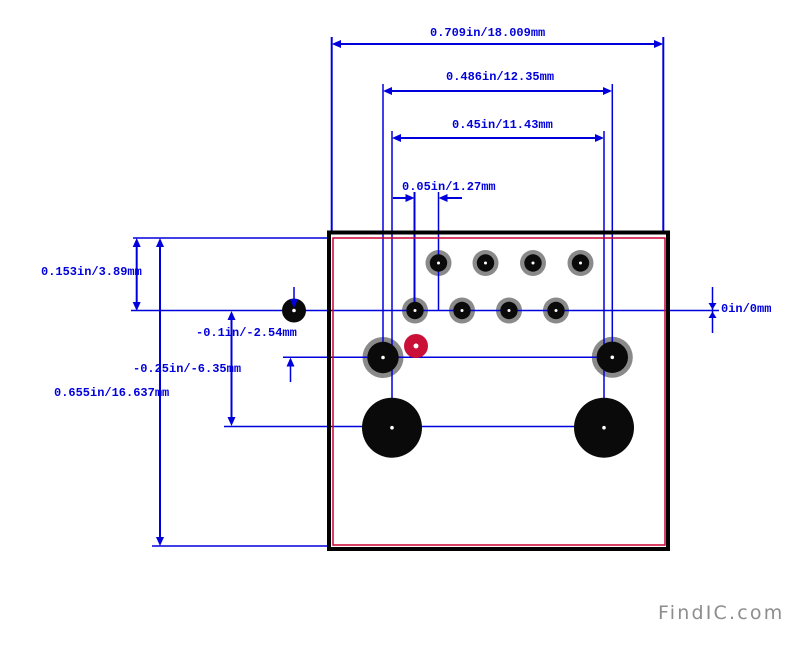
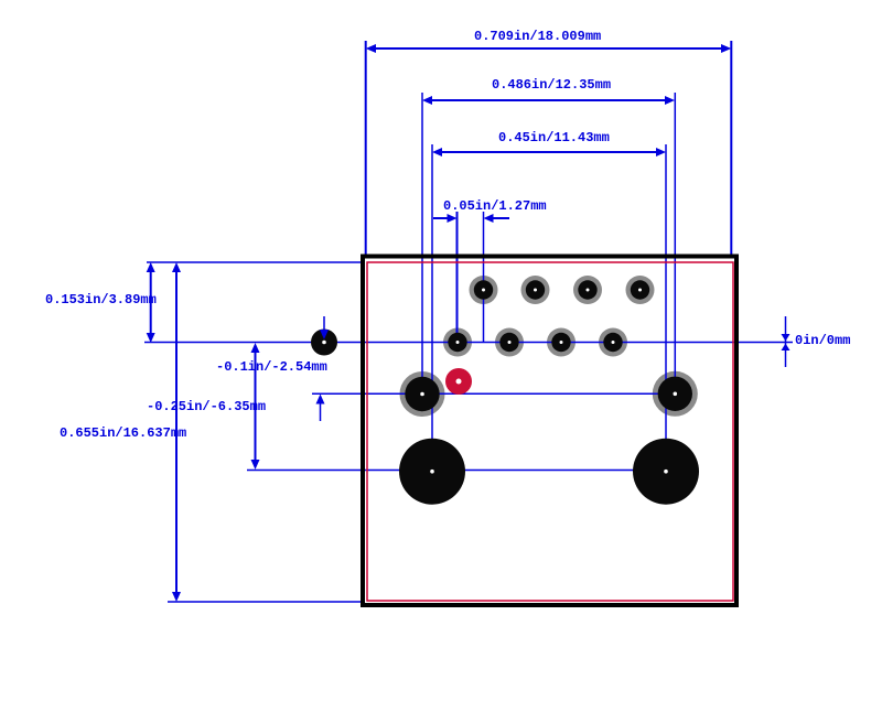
  0.709in/18.009mm
  0.486in/12.35mm
  0.45in/11.43mm
  0.05in/1.27mm
  0.153in/3.89mm
  0.655in/16.637mm
  -0.1in/-2.54mm
  -0.25in/-6.35mm
  0in/0mm
- FindIC.com
